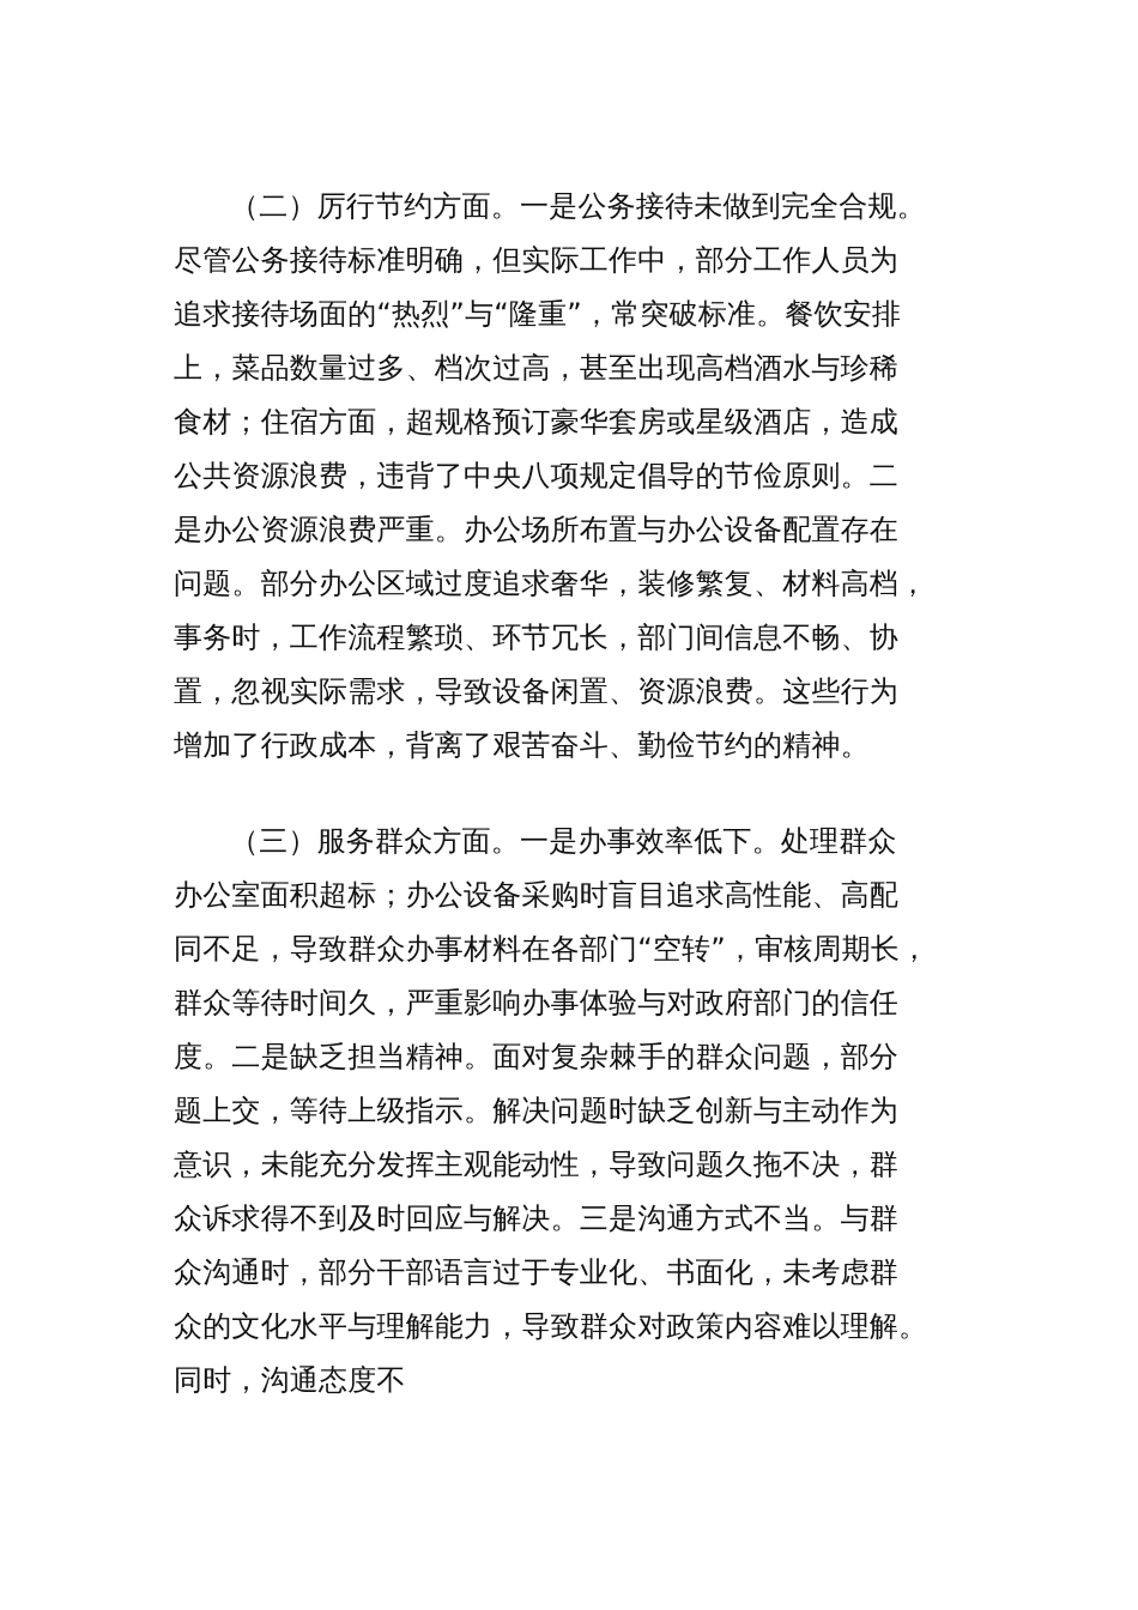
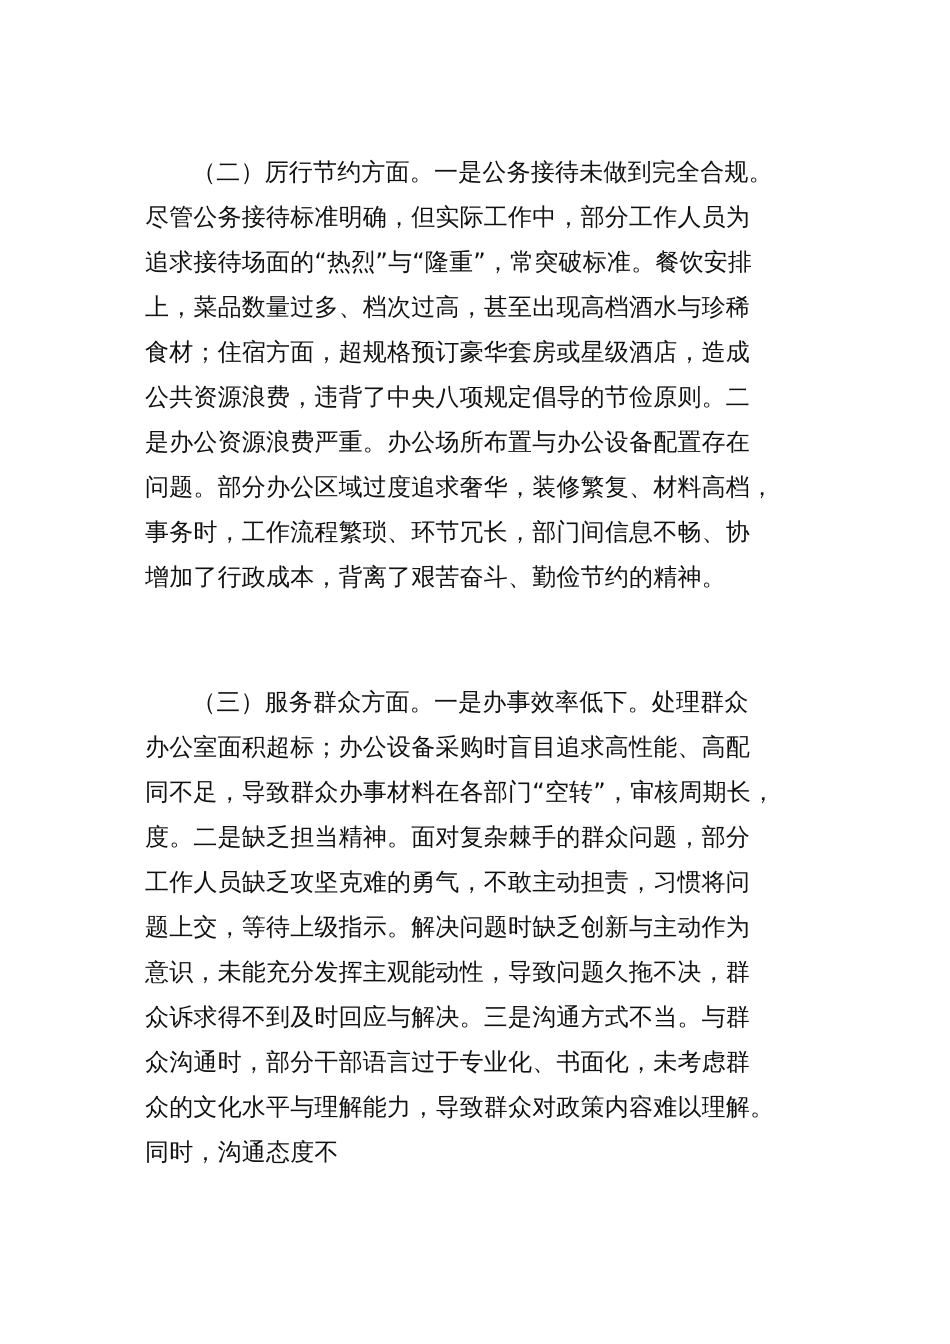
  （二）厉行节约方面。一是公务接待未做到完全合规。
  尽管公务接待标准明确，但实际工作中，部分工作人员为
  追求接待场面的“热烈”与“隆重”，常突破标准。餐饮安排
  上，菜品数量过多、档次过高，甚至出现高档酒水与珍稀
  食材；住宿方面，超规格预订豪华套房或星级酒店，造成
  公共资源浪费，违背了中央八项规定倡导的节俭原则。二
  是办公资源浪费严重。办公场所布置与办公设备配置存在
  问题。部分办公区域过度追求奢华，装修繁复、材料高档，
  事务时，工作流程繁琐、环节冗长，部门间信息不畅、协
- 置，忽视实际需求，导致设备闲置、资源浪费。这些行为
  增加了行政成本，背离了艰苦奋斗、勤俭节约的精神。
  （三）服务群众方面。一是办事效率低下。处理群众
  办公室面积超标；办公设备采购时盲目追求高性能、高配
  同不足，导致群众办事材料在各部门“空转”，审核周期长，
- 群众等待时间久，严重影响办事体验与对政府部门的信任
  度。二是缺乏担当精神。面对复杂棘手的群众问题，部分
+ 工作人员缺乏攻坚克难的勇气，不敢主动担责，习惯将问
  题上交，等待上级指示。解决问题时缺乏创新与主动作为
  意识，未能充分发挥主观能动性，导致问题久拖不决，群
  众诉求得不到及时回应与解决。三是沟通方式不当。与群
  众沟通时，部分干部语言过于专业化、书面化，未考虑群
  众的文化水平与理解能力，导致群众对政策内容难以理解。
  同时，沟通态度不
